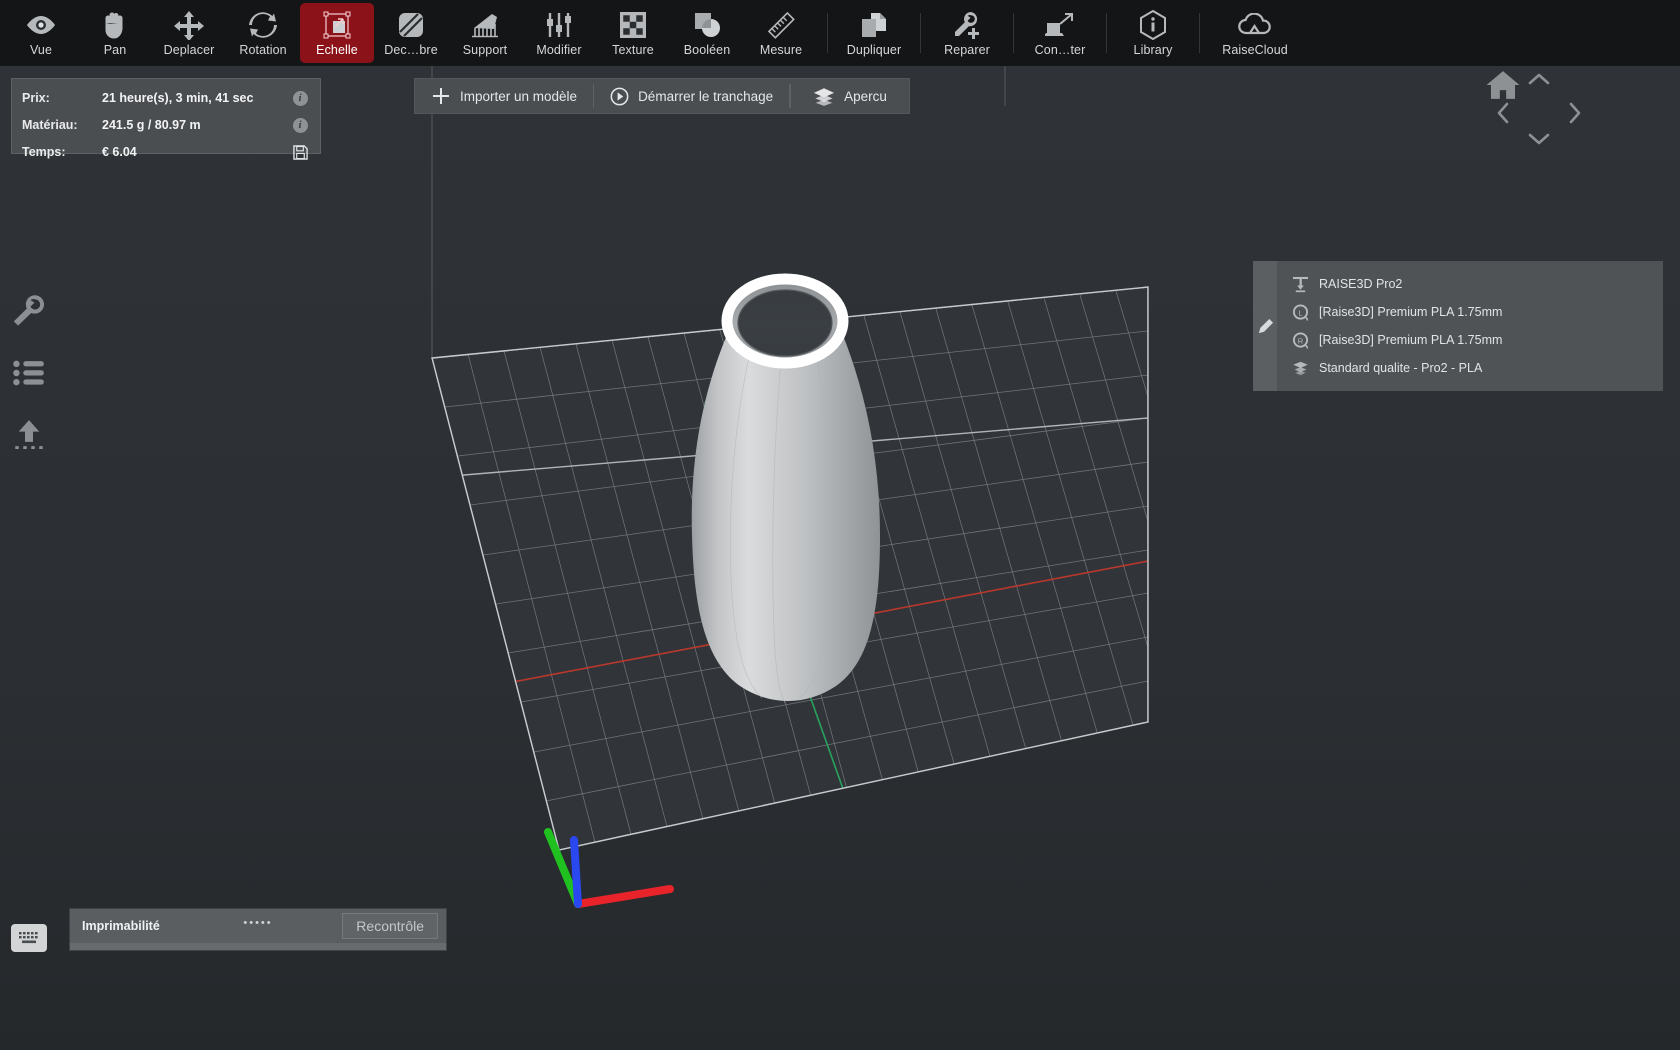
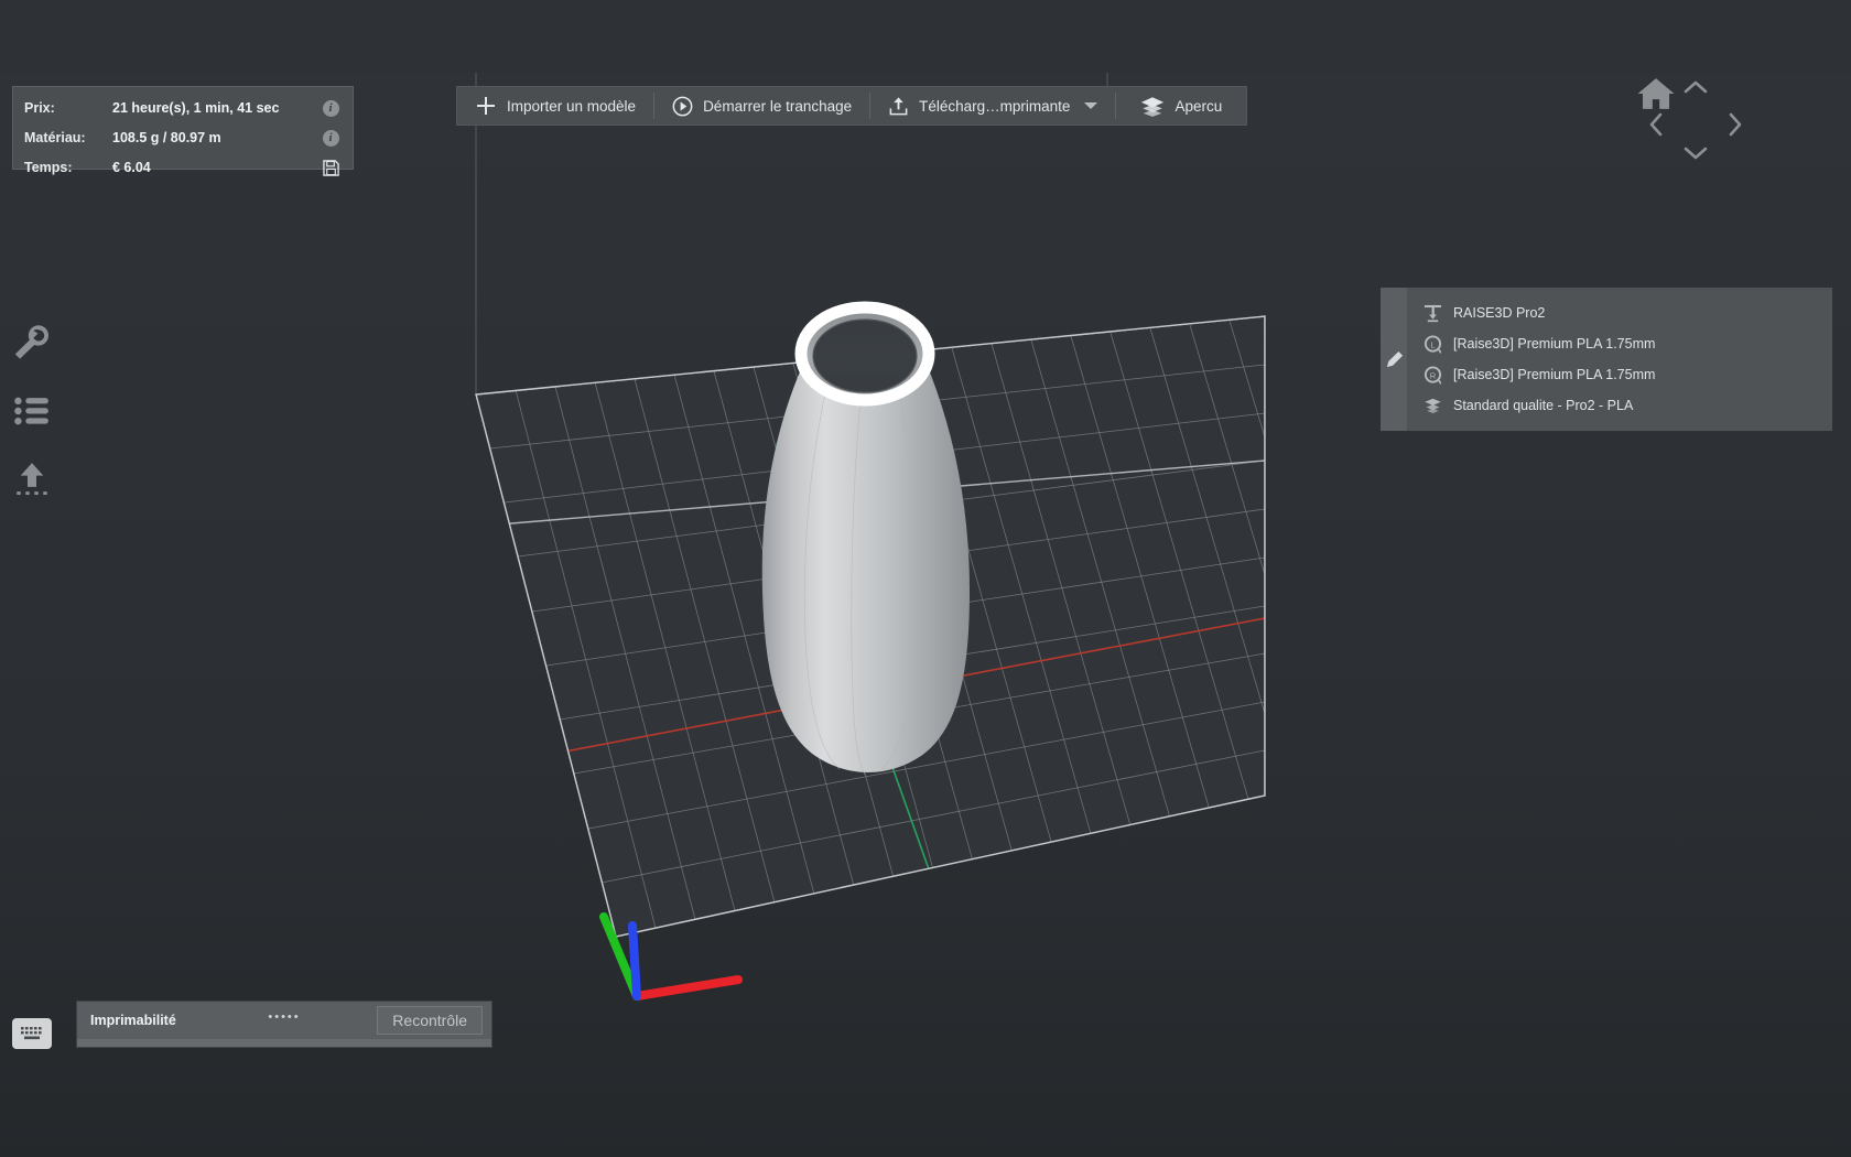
- Vue
- Pan
- Deplacer
- Rotation
- Echelle
- Dec…bre
- Support
- Modifier
- Texture
- Booléen
- Mesure
- Dupliquer
- Reparer
- Con…ter
- Library
- RaiseCloud
  Prix:
- 21 heure(s), 3 min, 41 sec
+ 21 heure(s), 1 min, 41 sec
  i
  Matériau:
- 241.5 g / 80.97 m
+ 108.5 g / 80.97 m
  i
  Temps:
  € 6.04
  Importer un modèle
  Démarrer le tranchage
+ Télécharg…mprimante
  Apercu
  RAISE3D Pro2
  L
  [Raise3D] Premium PLA 1.75mm
  R
  [Raise3D] Premium PLA 1.75mm
  Standard qualite - Pro2 - PLA
  Imprimabilité
  •••••
  Recontrôle
